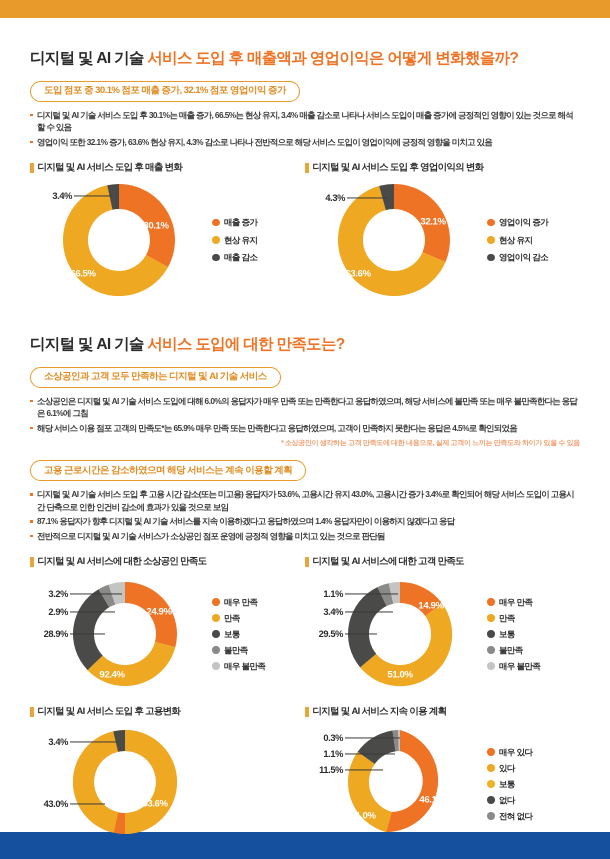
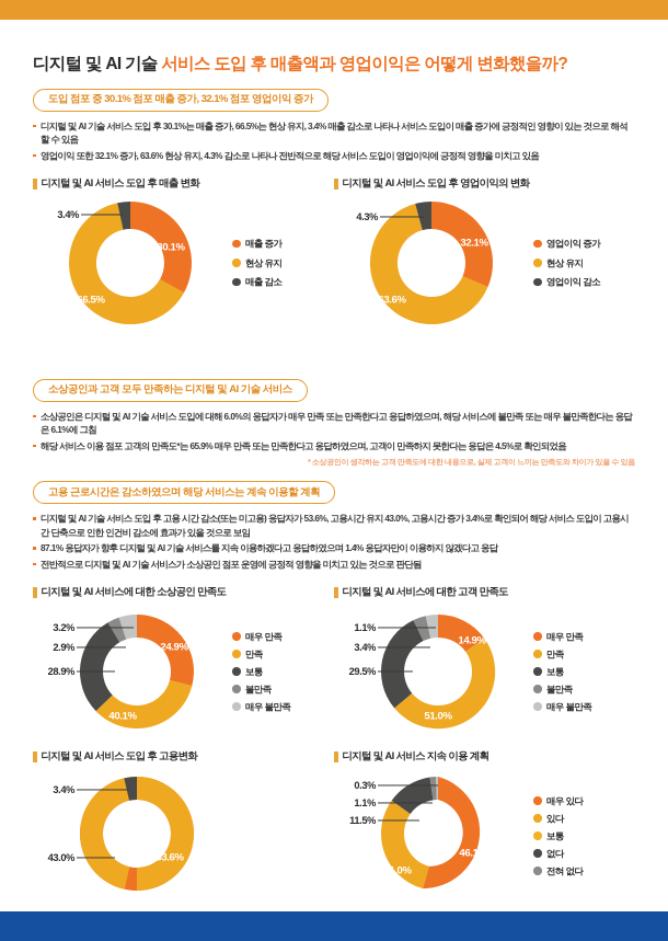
  디지털 및 AI 기술 서비스 도입 후 매출액과 영업이익은 어떻게 변화했을까?
  도입 점포 중 30.1% 점포 매출 증가, 32.1% 점포 영업이익 증가
  디지털 및 AI 기술 서비스 도입 후 30.1%는 매출 증가, 66.5%는 현상 유지, 3.4% 매출 감소로 나타나 서비스 도입이 매출 증가에 긍정적인 영향이 있는 것으로 해석할 수 있음
  영업이익 또한 32.1% 증가, 63.6% 현상 유지, 4.3% 감소로 나타나 전반적으로 해당 서비스 도입이 영업이익에 긍정적 영향을 미치고 있음
  디지털 및 AI 서비스 도입 후 매출 변화
  30.1%
  66.5%
  3.4%
  매출 증가
  현상 유지
  매출 감소
  디지털 및 AI 서비스 도입 후 영업이익의 변화
  32.1%
  63.6%
  4.3%
  영업이익 증가
  현상 유지
  영업이익 감소
- 디지털 및 AI 기술 서비스 도입에 대한 만족도는?
  소상공인과 고객 모두 만족하는 디지털 및 AI 기술 서비스
  소상공인은 디지털 및 AI 기술 서비스 도입에 대해 6.0%의 응답자가 매우 만족 또는 만족한다고 응답하였으며, 해당 서비스에 불만족 또는 매우 불만족한다는 응답은 6.1%에 그침
  해당 서비스 이용 점포 고객의 만족도*는 65.9% 매우 만족 또는 만족한다고 응답하였으며, 고객이 만족하지 못한다는 응답은 4.5%로 확인되었음
  * 소상공인이 생각하는 고객 만족도에 대한 내용으로, 실제 고객이 느끼는 만족도와 차이가 있을 수 있음
  고용 근로시간은 감소하였으며 해당 서비스는 계속 이용할 계획
  디지털 및 AI 기술 서비스 도입 후 고용 시간 감소(또는 미고용) 응답자가 53.6%, 고용시간 유지 43.0%, 고용시간 증가 3.4%로 확인되어 해당 서비스 도입이 고용시간 단축으로 인한 인건비 감소에 효과가 있을 것으로 보임
  87.1% 응답자가 향후 디지털 및 AI 기술 서비스를 지속 이용하겠다고 응답하였으며 1.4% 응답자만이 이용하지 않겠다고 응답
  전반적으로 디지털 및 AI 기술 서비스가 소상공인 점포 운영에 긍정적 영향을 미치고 있는 것으로 판단됨
  디지털 및 AI 서비스에 대한 소상공인 만족도
  24.9%
- 92.4%
+ 40.1%
  28.9%
  2.9%
  3.2%
  매우 만족
  만족
  보통
  불만족
  매우 불만족
  디지털 및 AI 서비스에 대한 고객 만족도
  14.9%
  51.0%
  29.5%
  3.4%
  1.1%
  매우 만족
  만족
  보통
  불만족
  매우 불만족
  디지털 및 AI 서비스 도입 후 고용변화
  53.6%
  43.0%
  3.4%
  디지털 및 AI 서비스 지속 이용 계획
  46.1%
  41.0%
  11.5%
  1.1%
  0.3%
  매우 있다
  있다
  보통
  없다
  전혀 없다
